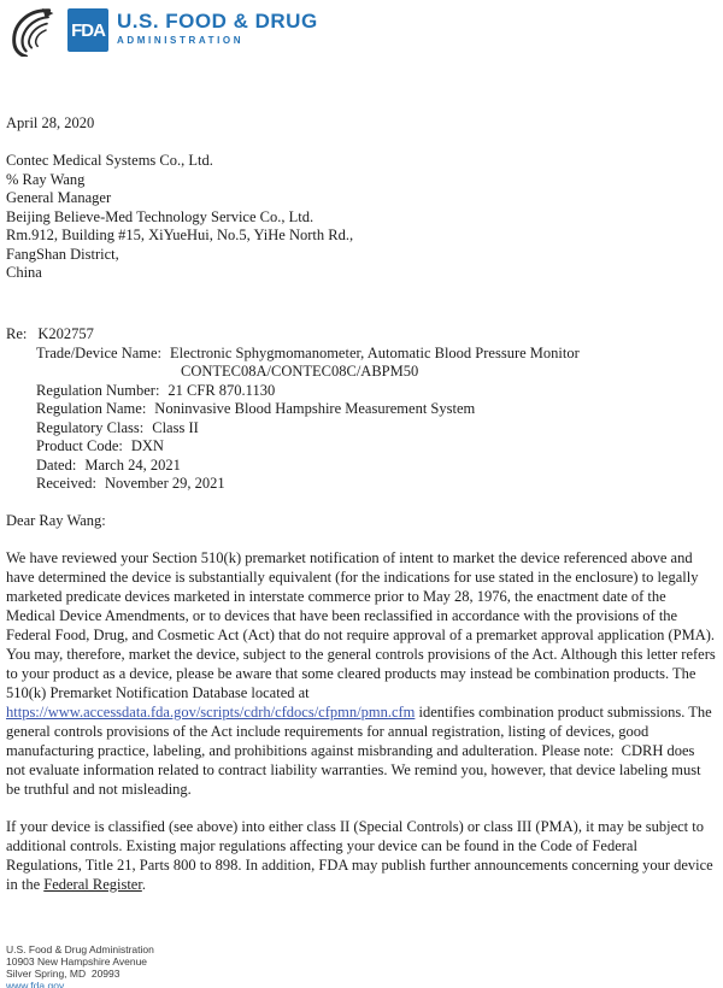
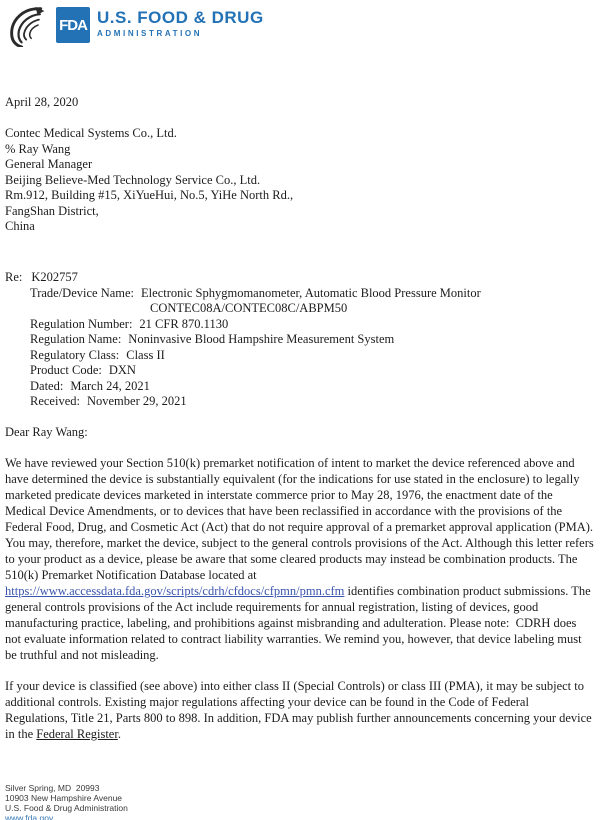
  FDA
  U.S. FOOD & DRUG
  ADMINISTRATION
  April 28, 2020
  Contec Medical Systems Co., Ltd.
  % Ray Wang
  General Manager
  Beijing Believe-Med Technology Service Co., Ltd.
  Rm.912, Building #15, XiYueHui, No.5, YiHe North Rd.,
  FangShan District,
  China
  Re: K202757
  Trade/Device Name: Electronic Sphygmomanometer, Automatic Blood Pressure Monitor
  CONTEC08A/CONTEC08C/ABPM50
  Regulation Number: 21 CFR 870.1130
  Regulation Name: Noninvasive Blood Hampshire Measurement System
  Regulatory Class: Class II
  Product Code: DXN
  Dated: March 24, 2021
  Received: November 29, 2021
  Dear Ray Wang:
  We have reviewed your Section 510(k) premarket notification of intent to market the device referenced above and have determined the device is substantially equivalent (for the indications for use stated in the enclosure) to legally marketed predicate devices marketed in interstate commerce prior to May 28, 1976, the enactment date of the Medical Device Amendments, or to devices that have been reclassified in accordance with the provisions of the Federal Food, Drug, and Cosmetic Act (Act) that do not require approval of a premarket approval application (PMA). You may, therefore, market the device, subject to the general controls provisions of the Act. Although this letter refers to your product as a device, please be aware that some cleared products may instead be combination products. The 510(k) Premarket Notification Database located at https://www.accessdata.fda.gov/scripts/cdrh/cfdocs/cfpmn/pmn.cfm identifies combination product submissions. The general controls provisions of the Act include requirements for annual registration, listing of devices, good manufacturing practice, labeling, and prohibitions against misbranding and adulteration. Please note: CDRH does not evaluate information related to contract liability warranties. We remind you, however, that device labeling must be truthful and not misleading.
  If your device is classified (see above) into either class II (Special Controls) or class III (PMA), it may be subject to additional controls. Existing major regulations affecting your device can be found in the Code of Federal Regulations, Title 21, Parts 800 to 898. In addition, FDA may publish further announcements concerning your device in the Federal Register.
- U.S. Food & Drug Administration
+ Silver Spring, MD 20993
  10903 New Hampshire Avenue
- Silver Spring, MD 20993
+ U.S. Food & Drug Administration
  www.fda.gov
